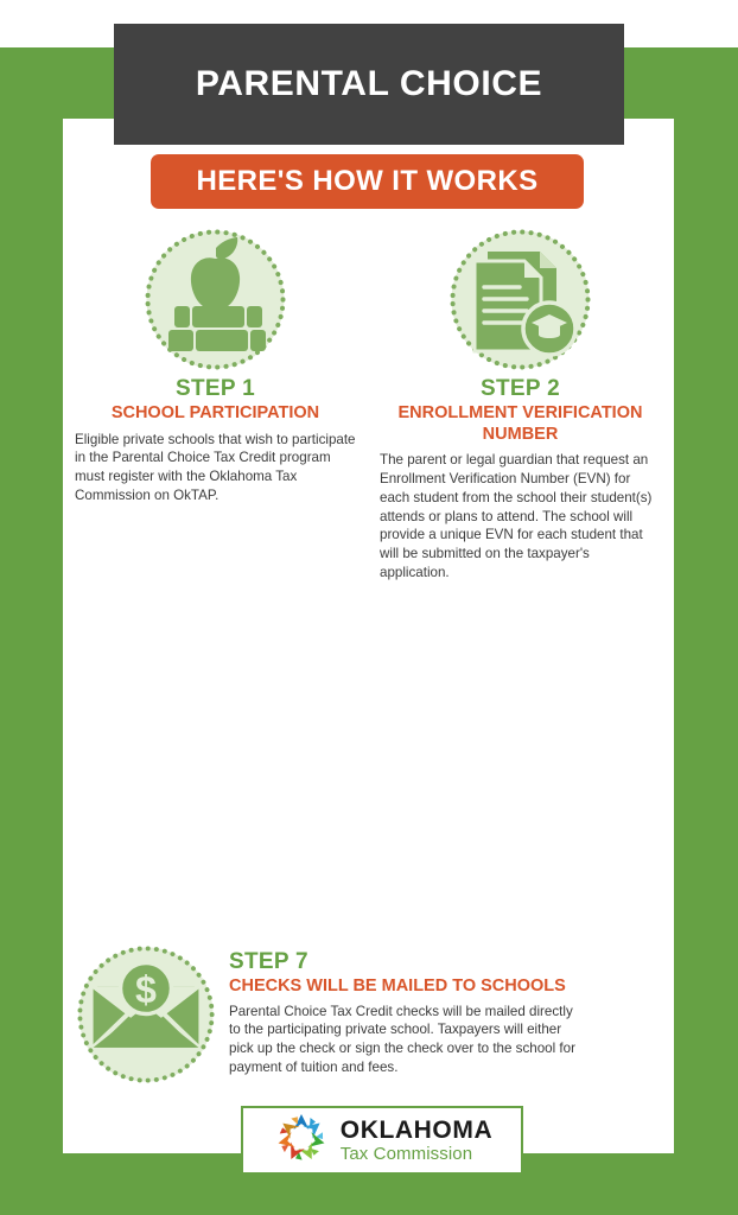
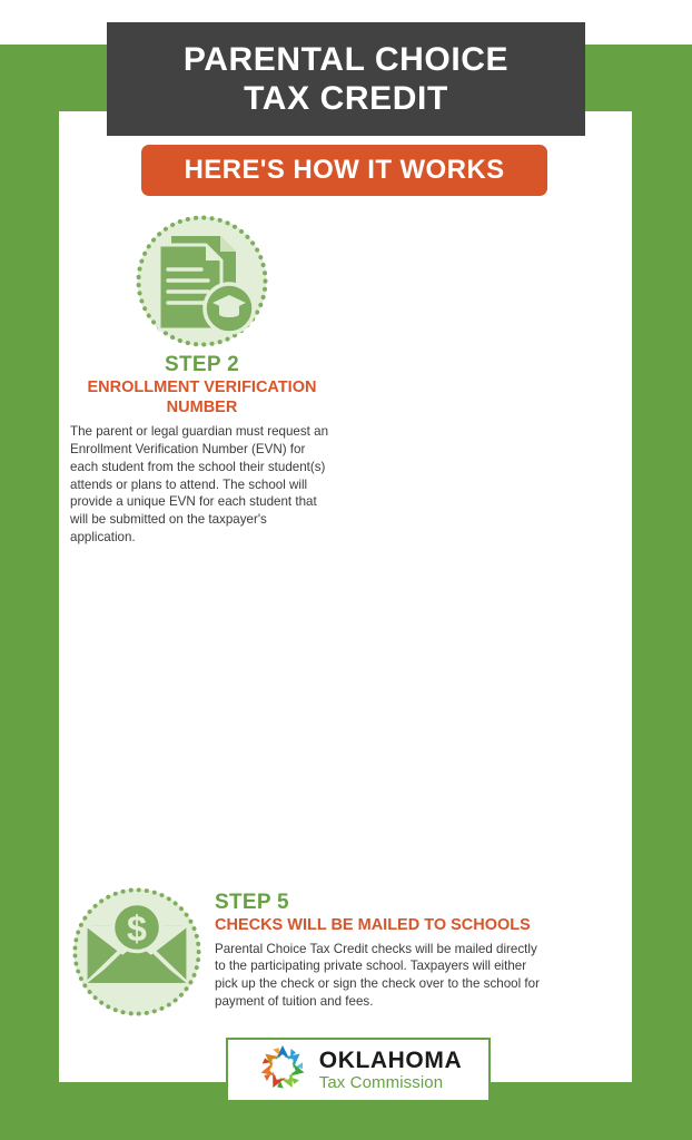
  PARENTAL CHOICE
+ TAX CREDIT
  HERE'S HOW IT WORKS
- STEP 1
- SCHOOL PARTICIPATION
- Eligible private schools that wish to participate in the Parental Choice Tax Credit program must register with the Oklahoma Tax Commission on OkTAP.
  STEP 2
  ENROLLMENT VERIFICATION NUMBER
- The parent or legal guardian that request an Enrollment Verification Number (EVN) for each student from the school their student(s) attends or plans to attend. The school will provide a unique EVN for each student that will be submitted on the taxpayer's application.
+ The parent or legal guardian must request an Enrollment Verification Number (EVN) for each student from the school their student(s) attends or plans to attend. The school will provide a unique EVN for each student that will be submitted on the taxpayer's application.
  $
- STEP 7
+ STEP 5
  CHECKS WILL BE MAILED TO SCHOOLS
  Parental Choice Tax Credit checks will be mailed directly to the participating private school. Taxpayers will either pick up the check or sign the check over to the school for payment of tuition and fees.
  OKLAHOMA
  Tax Commission
